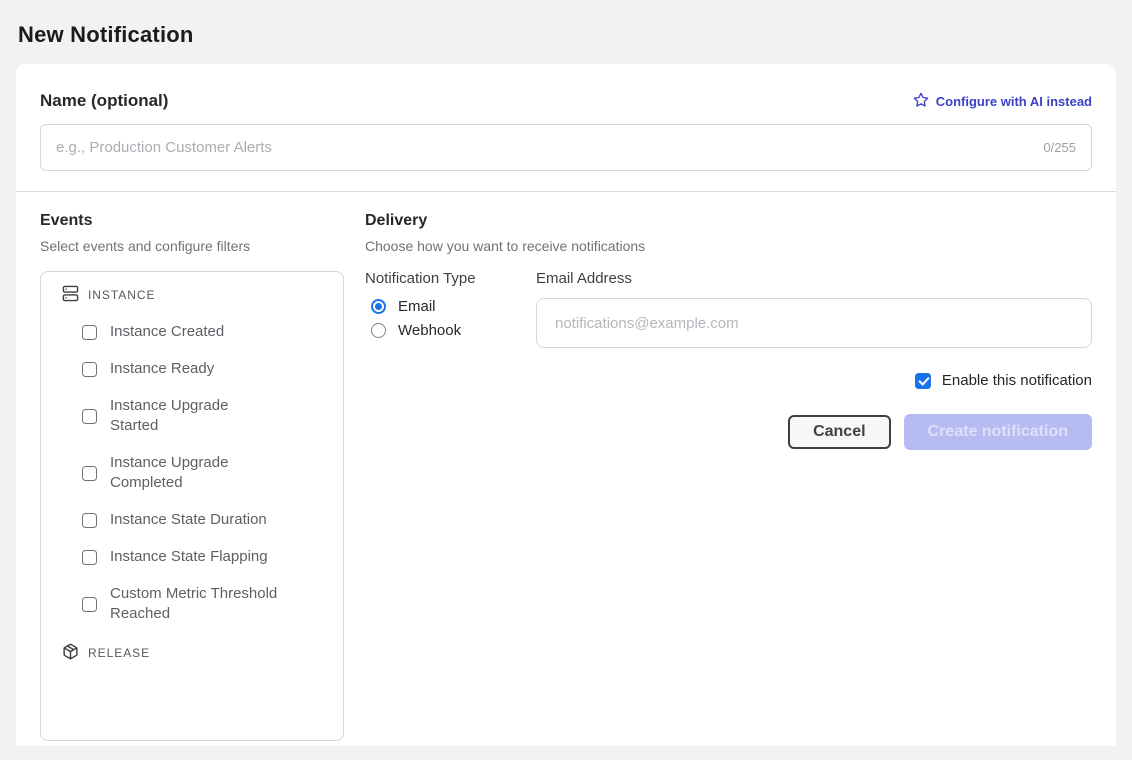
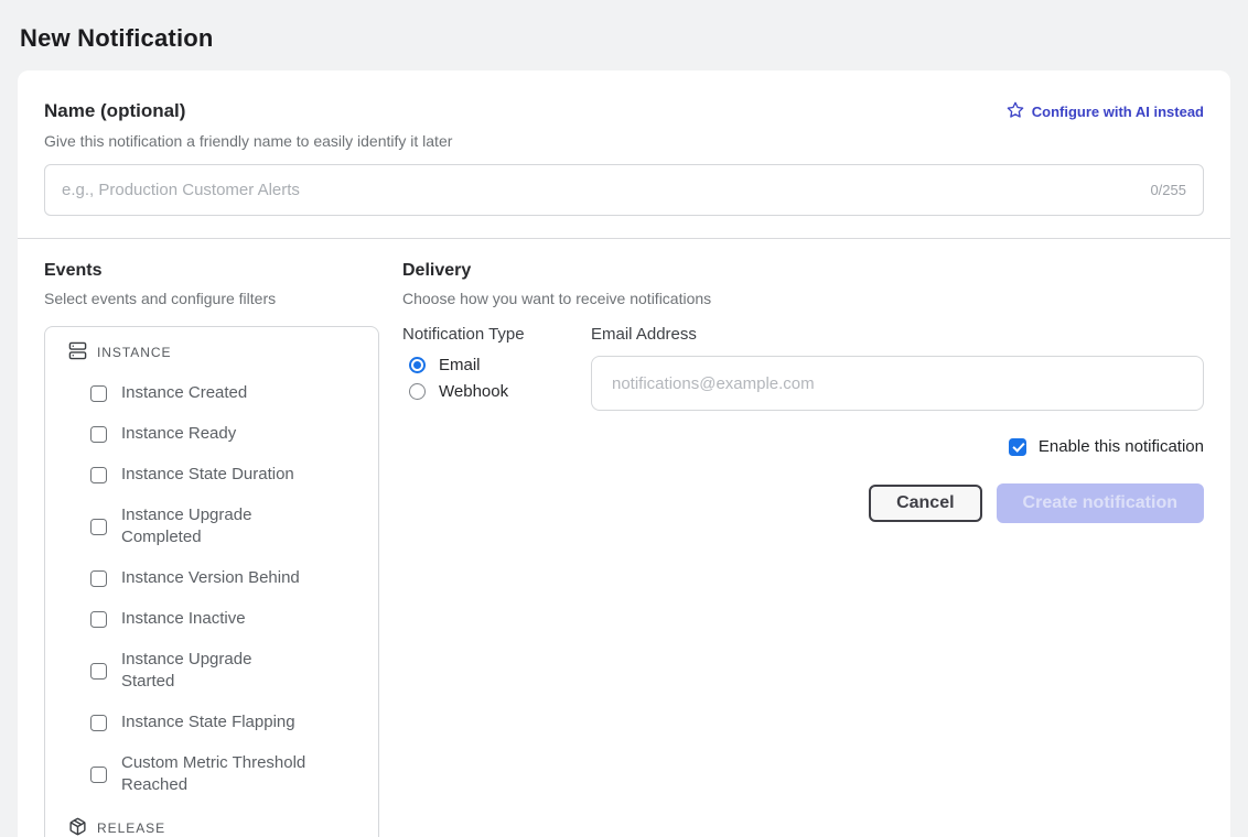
  New Notification
  Name (optional)
  Configure with AI instead
+ Give this notification a friendly name to easily identify it later
  e.g., Production Customer Alerts
  0/255
  Events
  Select events and configure filters
  INSTANCE
  Instance Created
  Instance Ready
- Instance Upgrade Started
+ Instance State Duration
  Instance Upgrade Completed
+ Instance Version Behind
+ Instance Inactive
- Instance State Duration
+ Instance Upgrade Started
  Instance State Flapping
  Custom Metric Threshold Reached
  RELEASE
  Delivery
  Choose how you want to receive notifications
  Notification Type
  Email
  Webhook
  Email Address
  notifications@example.com
  Enable this notification
  Cancel
  Create notification
